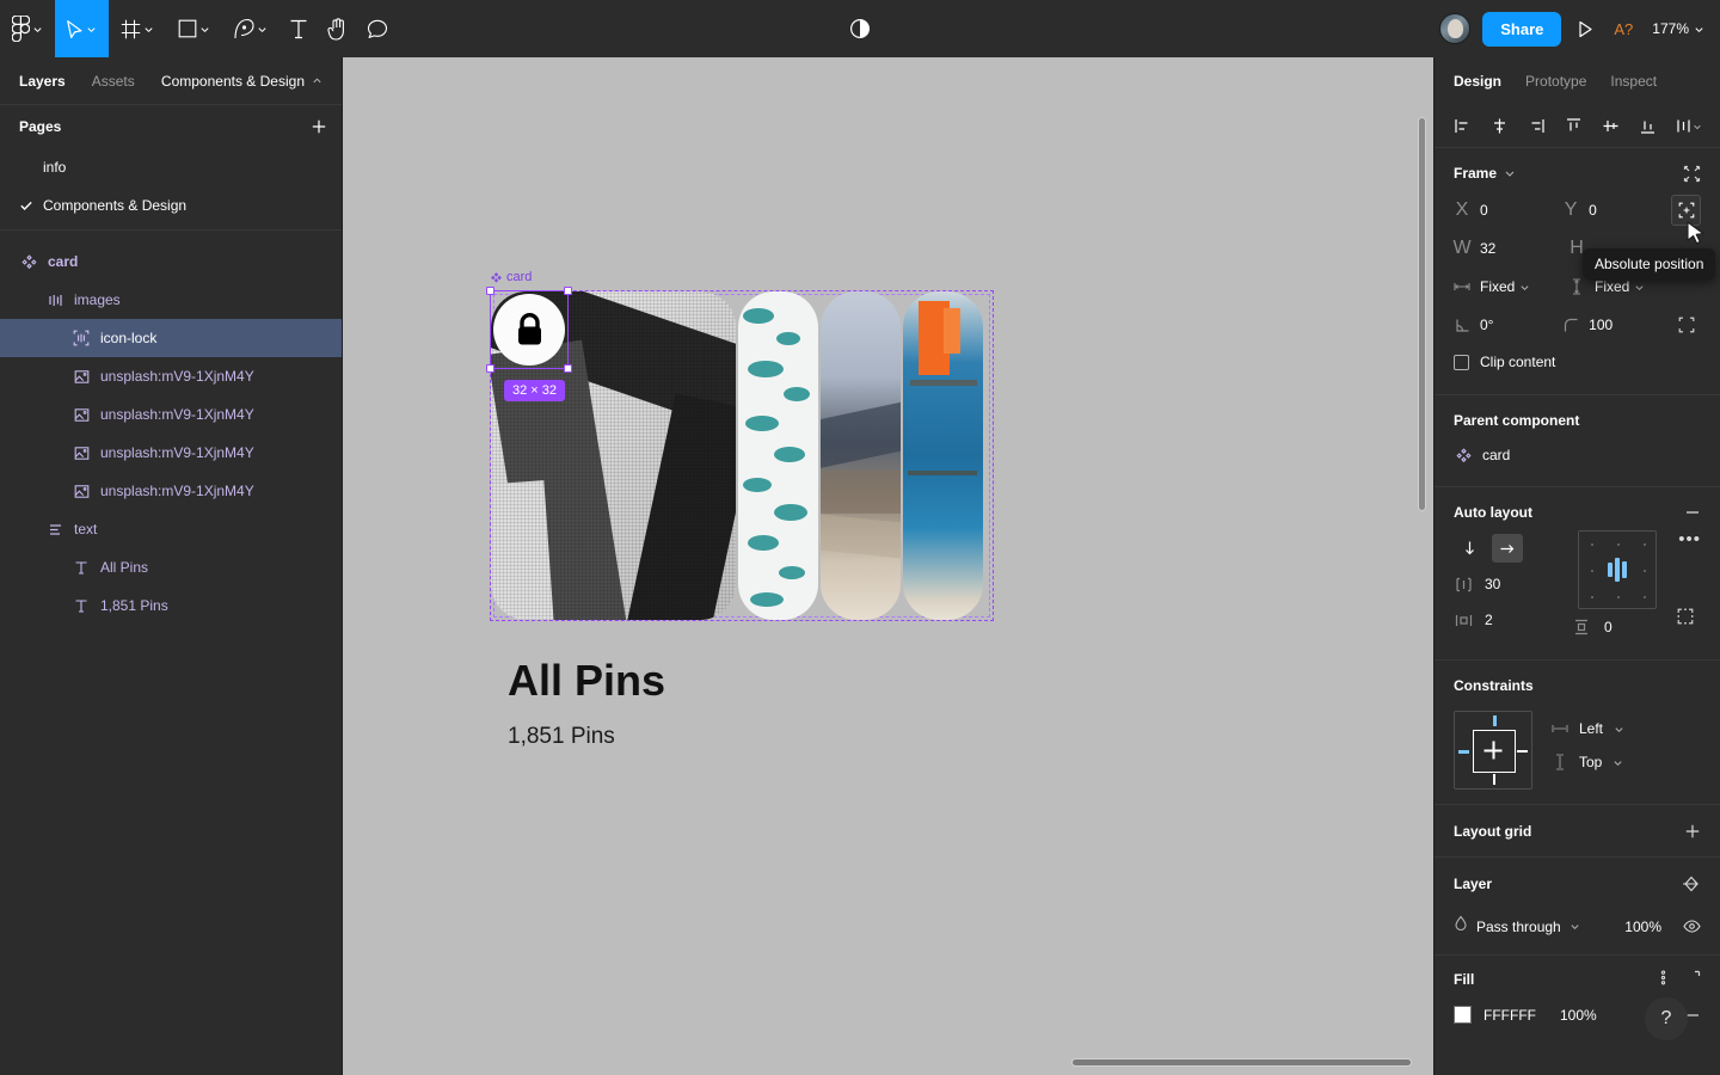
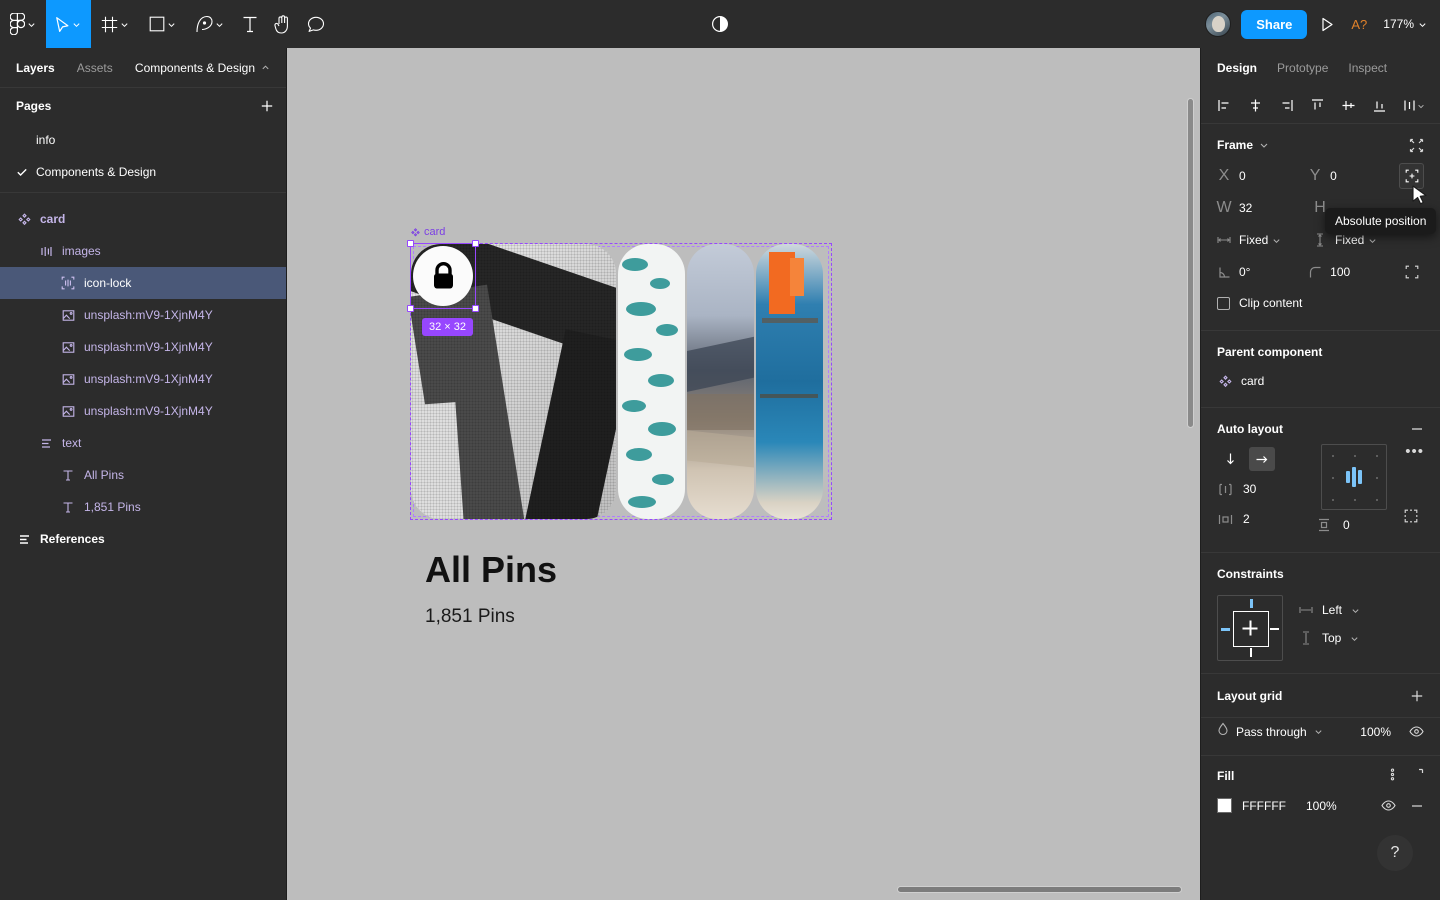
  Share
  A?
  177%
  Layers
  Assets
  Components & Design
  Pages
  info
  Components & Design
  card
  images
  icon-lock
  unsplash:mV9-1XjnM4Y
  unsplash:mV9-1XjnM4Y
  unsplash:mV9-1XjnM4Y
  unsplash:mV9-1XjnM4Y
  text
  All Pins
  1,851 Pins
+ References
  card
  32 × 32
  All Pins
  1,851 Pins
  Design
  Prototype
  Inspect
  Frame
  X
  0
  Y
  0
  W
  32
  H
  Fixed
  Fixed
  0°
  100
  Clip content
  Parent component
  card
  Auto layout
  30
  2
  0
  •••
  Constraints
  Left
  Top
  Layout grid
- Layer
  Pass through
  100%
  Fill
  FFFFFF
  100%
  Absolute position
  ?
